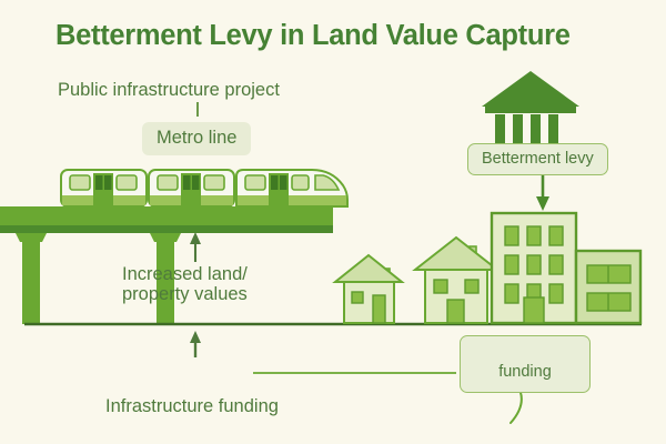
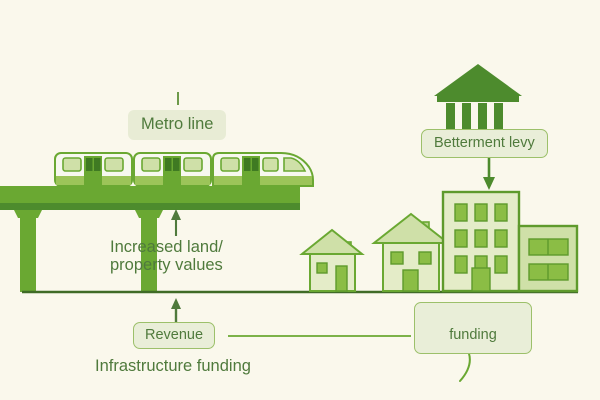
- Betterment Levy in Land Value Capture
- Public infrastructure project
  Metro line
  Betterment levy
  Increased land/
  property values
+ Revenue
  Infrastructure funding
  funding
